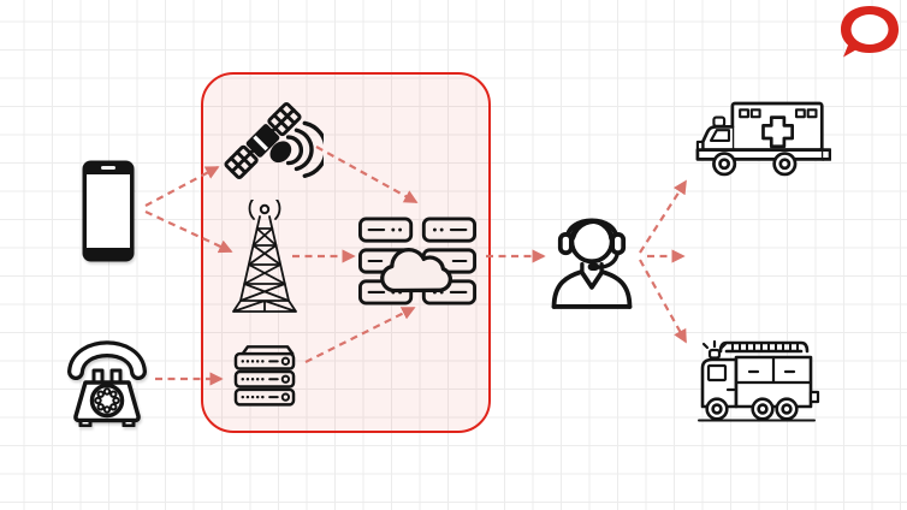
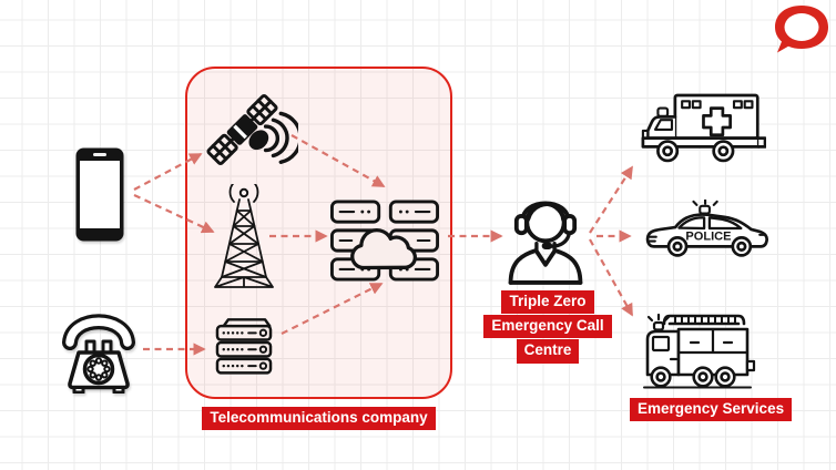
+ POLICE
+ Telecommunications company
+ Triple Zero
+ Emergency Call
+ Centre
+ Emergency Services
